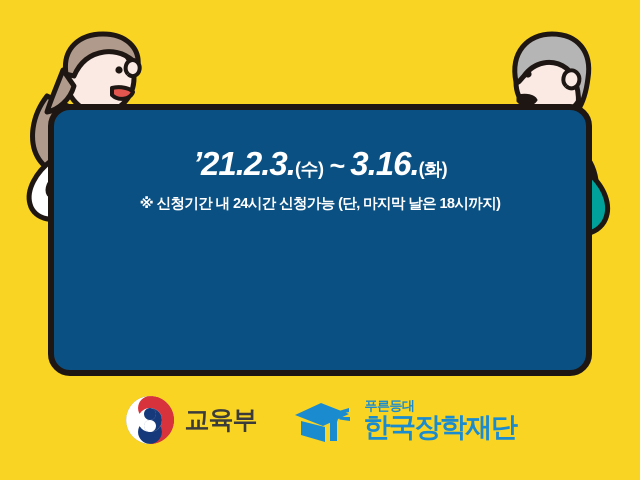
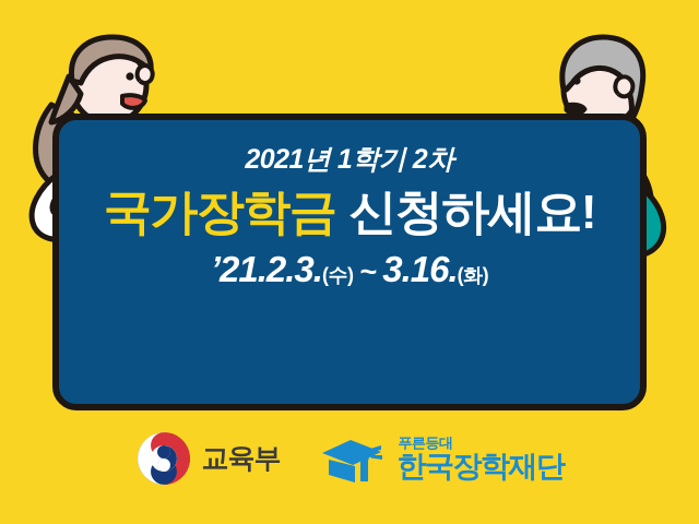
+ 2021년 1학기 2차
+ 국가장학금 신청하세요!
  ’21.2.3.
  (수)
  ~
  3.16.
  (화)
- ※ 신청기간 내 24시간 신청가능 (단, 마지막 날은 18시까지)
  교육부
  푸른등대
  한국장학재단
